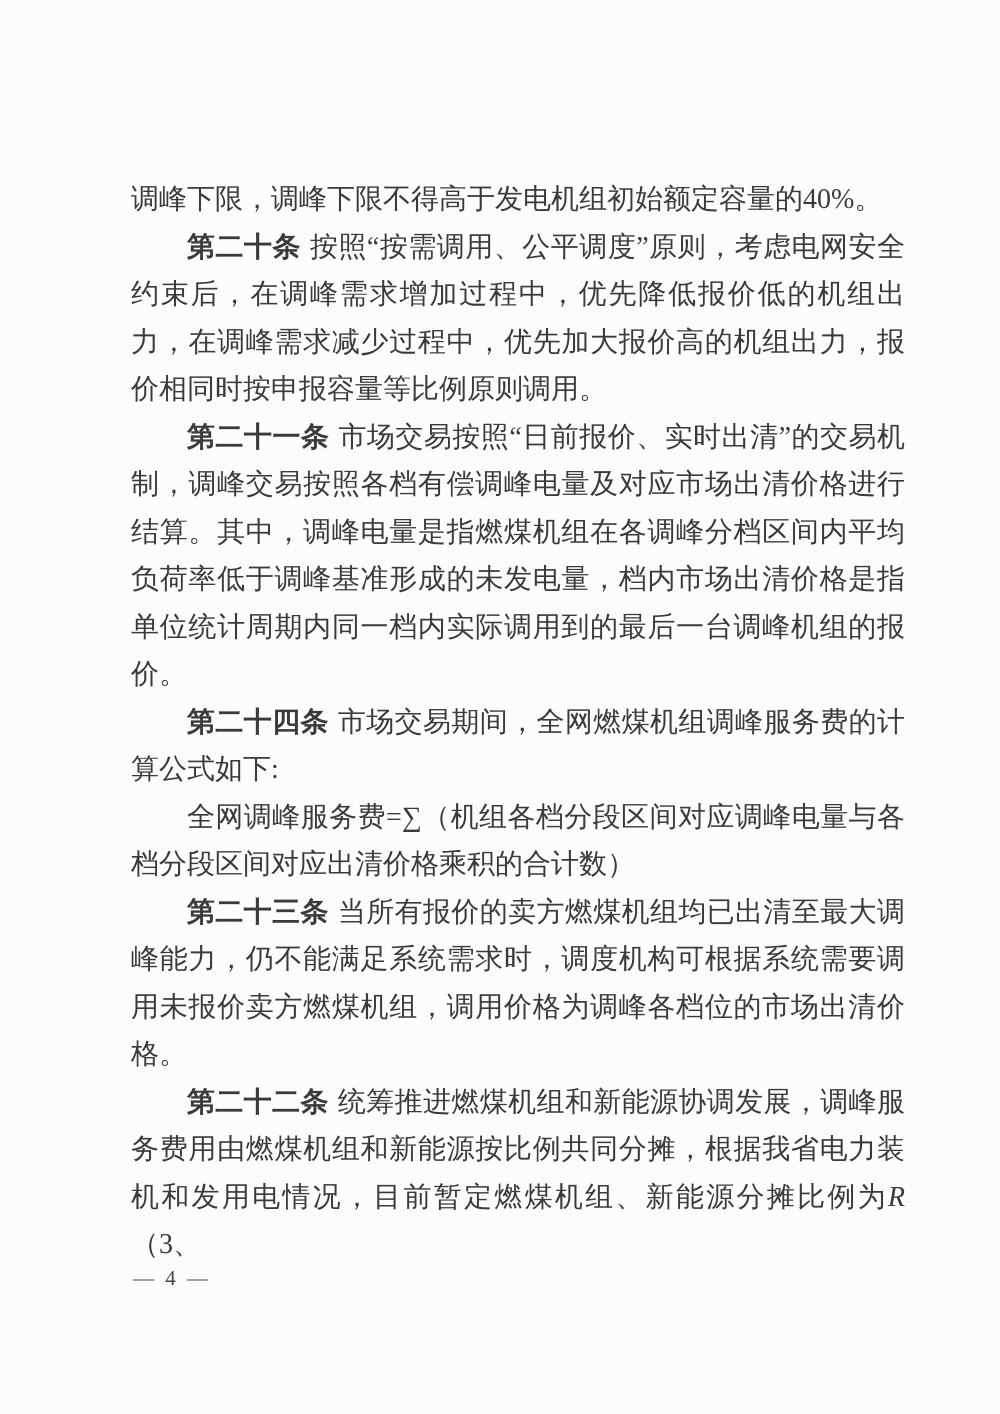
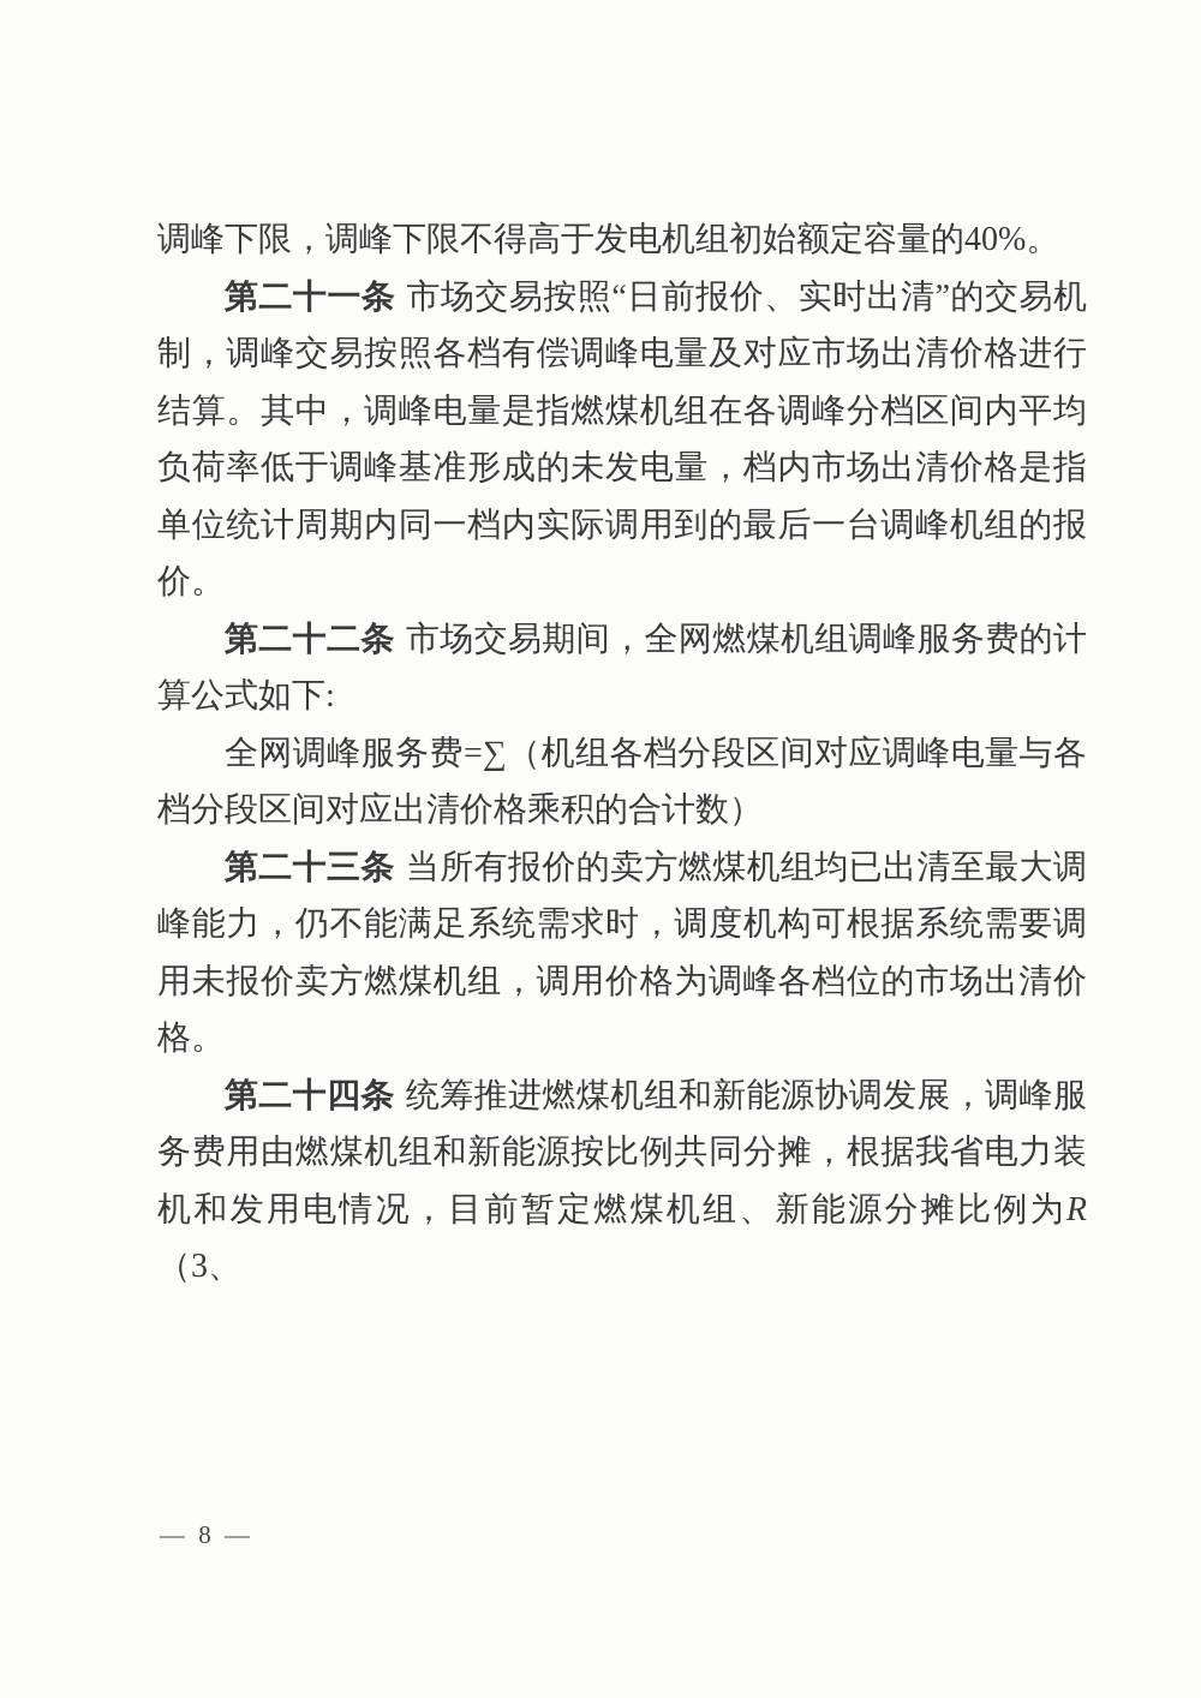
  调峰下限，调峰下限不得高于发电机组初始额定容量的40%。
- 第二十条 按照“按需调用、公平调度”原则，考虑电网安全约束后，在调峰需求增加过程中，优先降低报价低的机组出力，在调峰需求减少过程中，优先加大报价高的机组出力，报价相同时按申报容量等比例原则调用。
  第二十一条 市场交易按照“日前报价、实时出清”的交易机制，调峰交易按照各档有偿调峰电量及对应市场出清价格进行结算。其中，调峰电量是指燃煤机组在各调峰分档区间内平均负荷率低于调峰基准形成的未发电量，档内市场出清价格是指单位统计周期内同一档内实际调用到的最后一台调峰机组的报价。
- 第二十四条 市场交易期间，全网燃煤机组调峰服务费的计算公式如下:
+ 第二十二条 市场交易期间，全网燃煤机组调峰服务费的计算公式如下:
  全网调峰服务费=∑（机组各档分段区间对应调峰电量与各档分段区间对应出清价格乘积的合计数）
  第二十三条 当所有报价的卖方燃煤机组均已出清至最大调峰能力，仍不能满足系统需求时，调度机构可根据系统需要调用未报价卖方燃煤机组，调用价格为调峰各档位的市场出清价格。
- 第二十二条 统筹推进燃煤机组和新能源协调发展，调峰服务费用由燃煤机组和新能源按比例共同分摊，根据我省电力装机和发用电情况，目前暂定燃煤机组、新能源分摊比例为R（3、
+ 第二十四条 统筹推进燃煤机组和新能源协调发展，调峰服务费用由燃煤机组和新能源按比例共同分摊，根据我省电力装机和发用电情况，目前暂定燃煤机组、新能源分摊比例为R（3、
- — 4 —
+ — 8 —
